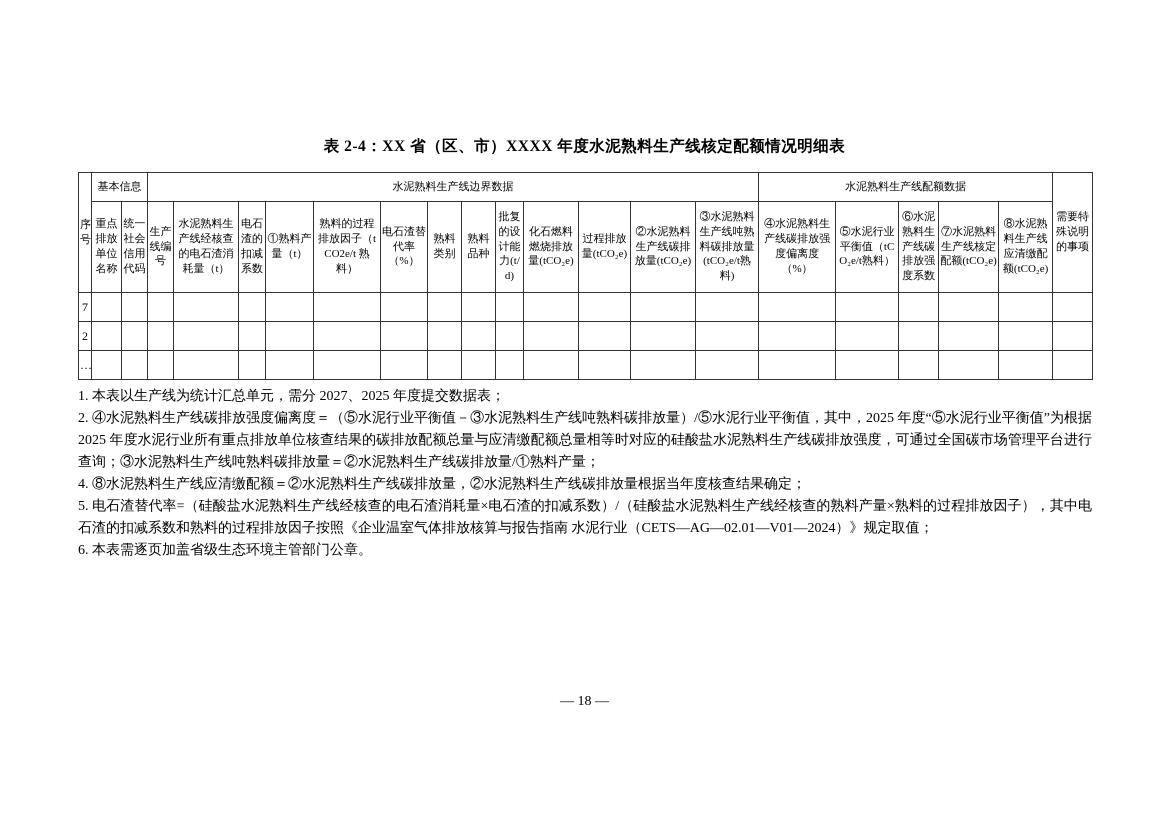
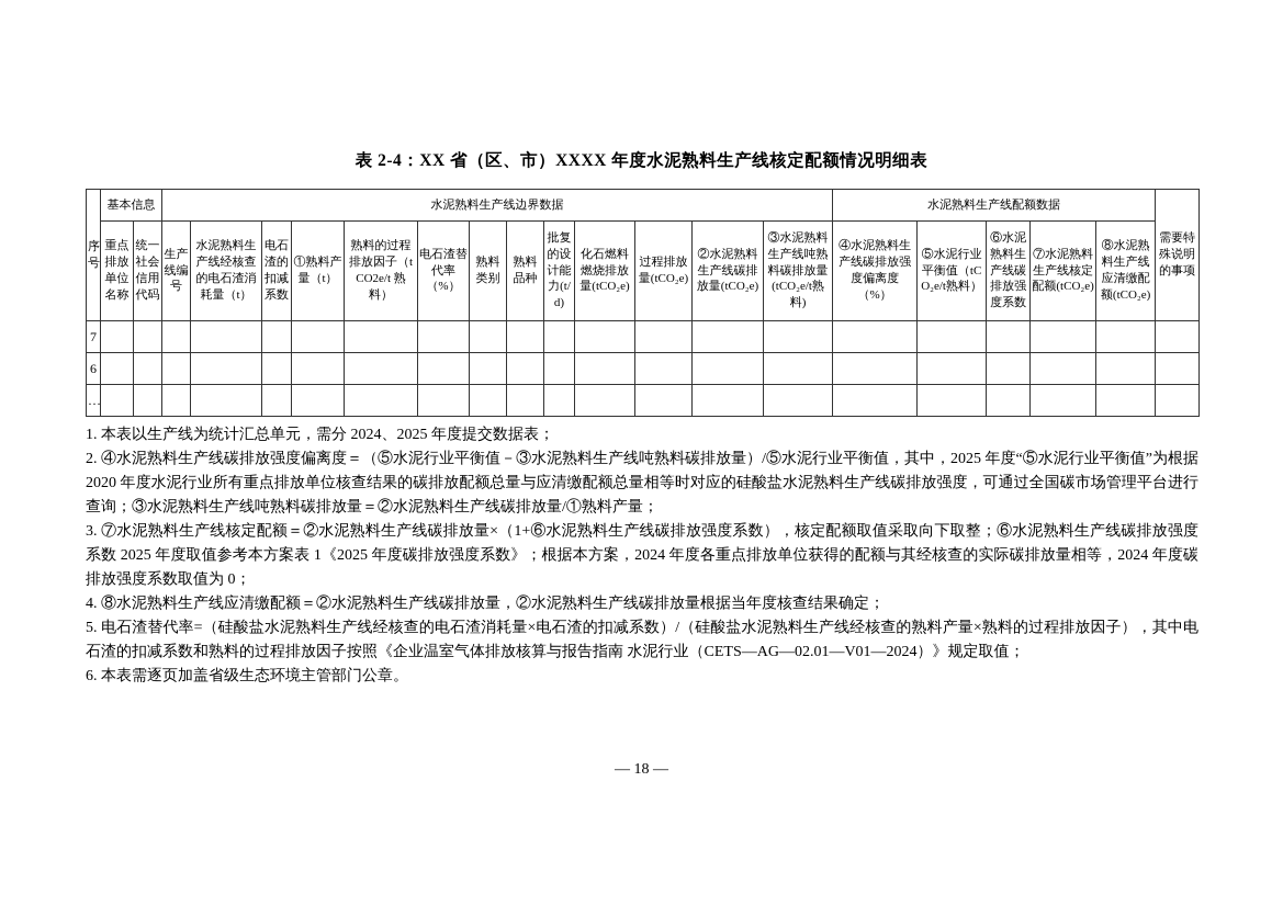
  表 2-4：XX 省（区、市）XXXX 年度水泥熟料生产线核定配额情况明细表
  序号	基本信息	水泥熟料生产线边界数据	水泥熟料生产线配额数据	需要特殊说明的事项
  重点排放单位名称	统一社会信用代码	生产线编号	水泥熟料生产线经核查的电石渣消耗量（t）	电石渣的扣减系数	①熟料产量（t）	熟料的过程排放因子（tCO2e/t 熟料）	电石渣替代率（%）	熟料类别	熟料品种	批复的设计能力(t/d)	化石燃料燃烧排放量(tCO₂e)	过程排放量(tCO₂e)	②水泥熟料生产线碳排放量(tCO₂e)	③水泥熟料生产线吨熟料碳排放量(tCO₂e/t熟料)	④水泥熟料生产线碳排放强度偏离度（%）	⑤水泥行业平衡值（tCO₂e/t熟料）	⑥水泥熟料生产线碳排放强度系数	⑦水泥熟料生产线核定配额(tCO₂e)	⑧水泥熟料生产线应清缴配额(tCO₂e)
  7
- 2
+ 6
  …
- 1. 本表以生产线为统计汇总单元，需分 2027、2025 年度提交数据表；
+ 1. 本表以生产线为统计汇总单元，需分 2024、2025 年度提交数据表；
- 2. ④水泥熟料生产线碳排放强度偏离度＝（⑤水泥行业平衡值－③水泥熟料生产线吨熟料碳排放量）/⑤水泥行业平衡值，其中，2025 年度“⑤水泥行业平衡值”为根据 2025 年度水泥行业所有重点排放单位核查结果的碳排放配额总量与应清缴配额总量相等时对应的硅酸盐水泥熟料生产线碳排放强度，可通过全国碳市场管理平台进行查询；③水泥熟料生产线吨熟料碳排放量＝②水泥熟料生产线碳排放量/①熟料产量；
+ 2. ④水泥熟料生产线碳排放强度偏离度＝（⑤水泥行业平衡值－③水泥熟料生产线吨熟料碳排放量）/⑤水泥行业平衡值，其中，2025 年度“⑤水泥行业平衡值”为根据 2020 年度水泥行业所有重点排放单位核查结果的碳排放配额总量与应清缴配额总量相等时对应的硅酸盐水泥熟料生产线碳排放强度，可通过全国碳市场管理平台进行查询；③水泥熟料生产线吨熟料碳排放量＝②水泥熟料生产线碳排放量/①熟料产量；
+ 3. ⑦水泥熟料生产线核定配额＝②水泥熟料生产线碳排放量×（1+⑥水泥熟料生产线碳排放强度系数），核定配额取值采取向下取整；⑥水泥熟料生产线碳排放强度系数 2025 年度取值参考本方案表 1《2025 年度碳排放强度系数》；根据本方案，2024 年度各重点排放单位获得的配额与其经核查的实际碳排放量相等，2024 年度碳排放强度系数取值为 0；
  4. ⑧水泥熟料生产线应清缴配额＝②水泥熟料生产线碳排放量，②水泥熟料生产线碳排放量根据当年度核查结果确定；
  5. 电石渣替代率=（硅酸盐水泥熟料生产线经核查的电石渣消耗量×电石渣的扣减系数）/（硅酸盐水泥熟料生产线经核查的熟料产量×熟料的过程排放因子），其中电石渣的扣减系数和熟料的过程排放因子按照《企业温室气体排放核算与报告指南 水泥行业（CETS—AG—02.01—V01—2024）》规定取值；
  6. 本表需逐页加盖省级生态环境主管部门公章。
  — 18 —
